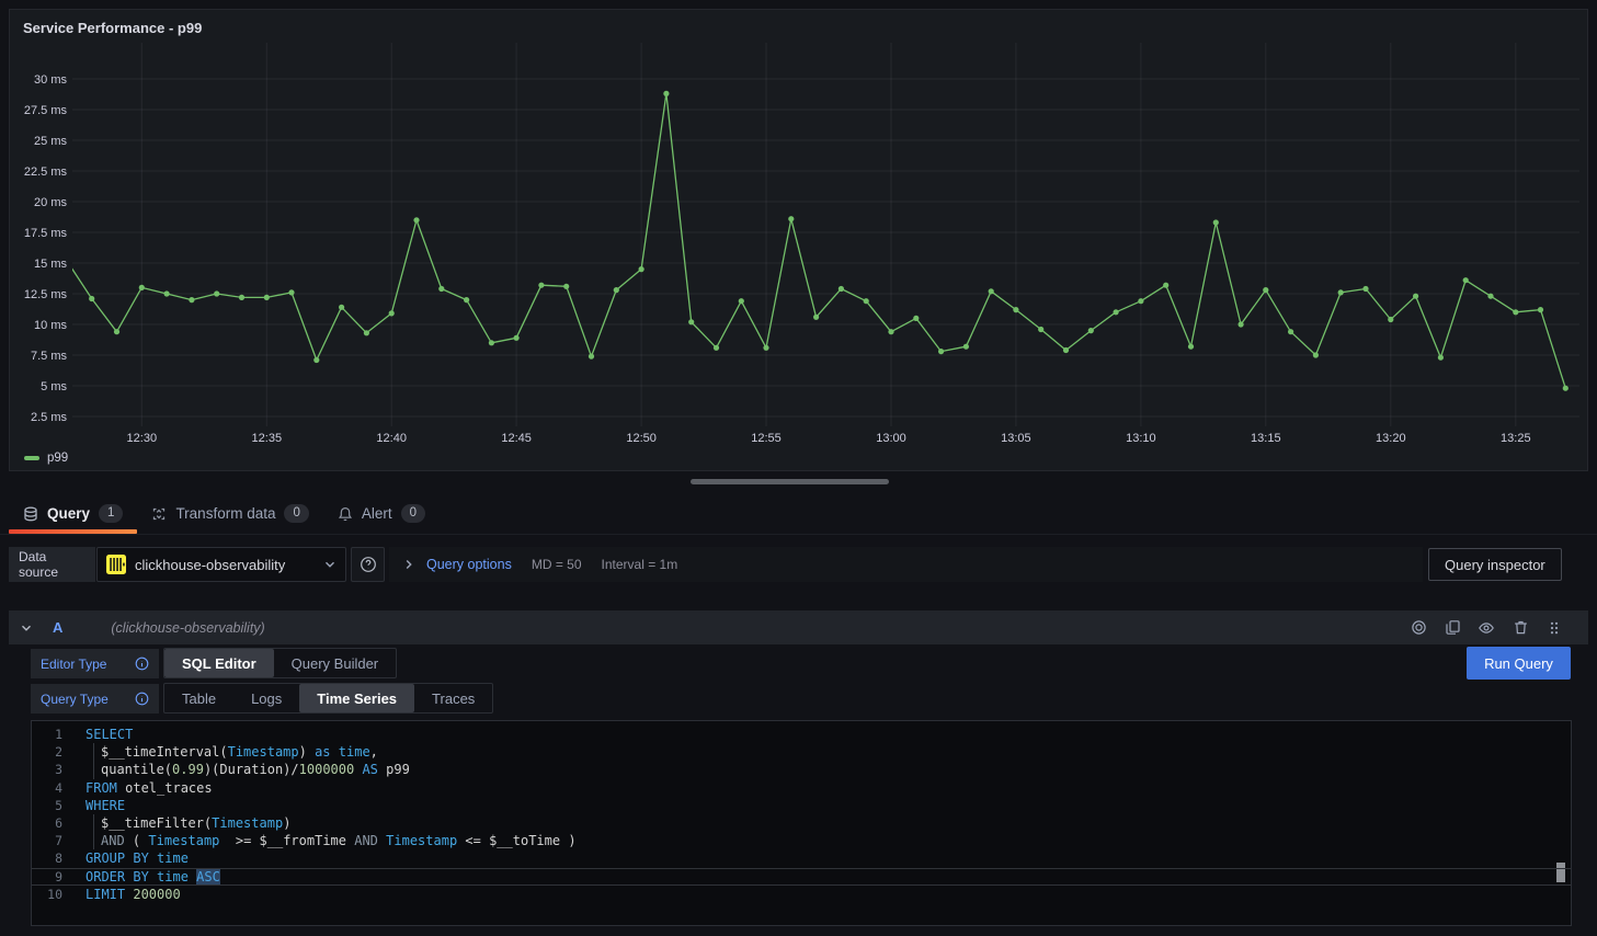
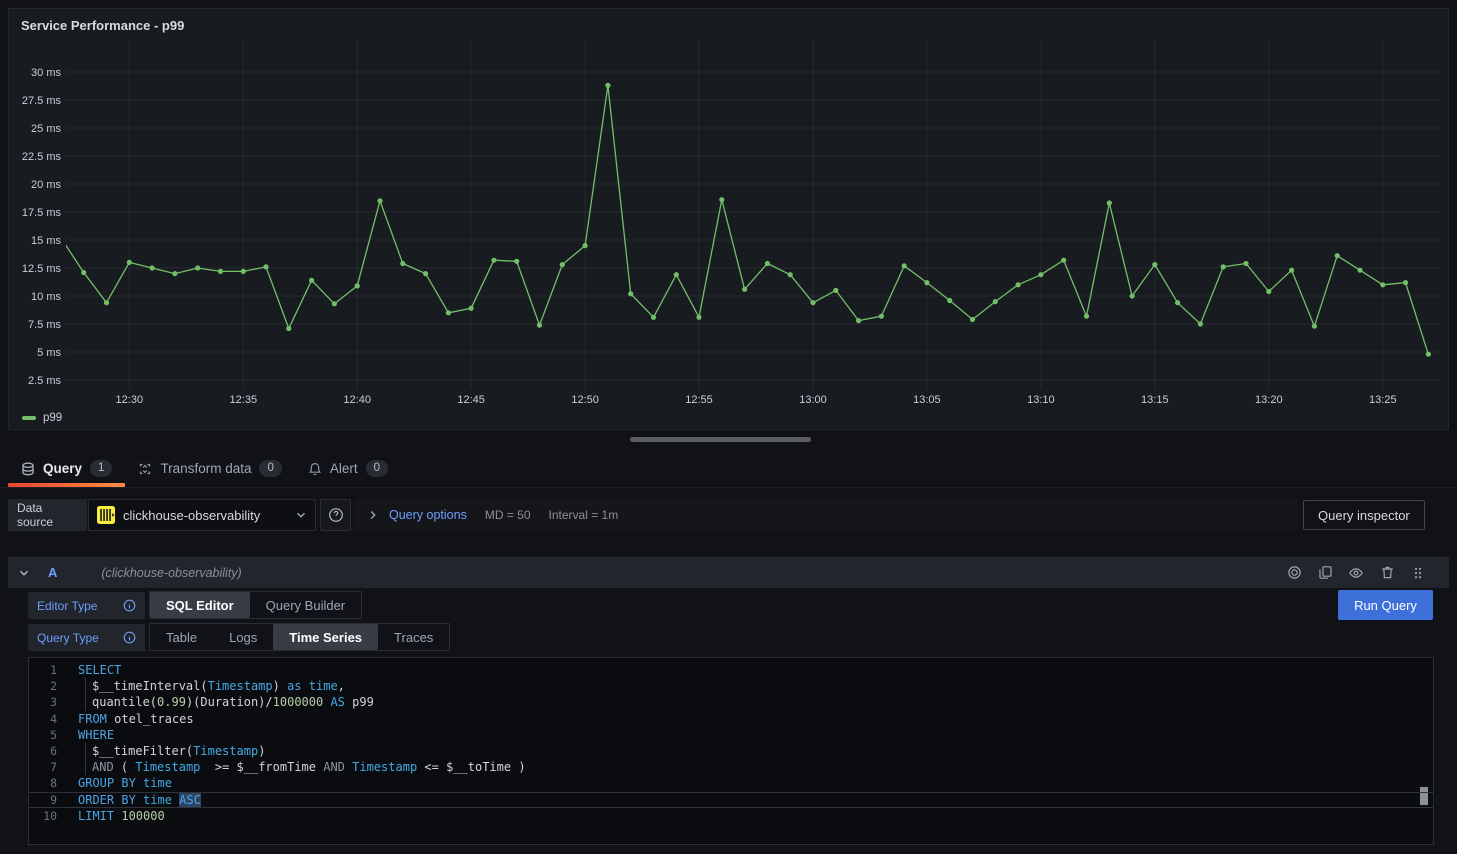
  Service Performance - p99
  12:30
  12:35
  12:40
  12:45
  12:50
  12:55
  13:00
  13:05
  13:10
  13:15
  13:20
  13:25
  2.5 ms
  5 ms
  7.5 ms
  10 ms
  12.5 ms
  15 ms
  17.5 ms
  20 ms
  22.5 ms
  25 ms
  27.5 ms
  30 ms
  p99
  Query
  1
  Transform data
  0
  Alert
  0
  Data source
  clickhouse-observability
  Query options
  MD = 50
  Interval = 1m
  Query inspector
  A
  (clickhouse-observability)
  Editor Type
  SQL Editor
  Query Builder
  Run Query
  Query Type
  Table
  Logs
  Time Series
  Traces
  1 SELECT
  2 $__timeInterval(Timestamp) as time,
  3 quantile(0.99)(Duration)/1000000 AS p99
  4 FROM otel_traces
  5 WHERE
  6 $__timeFilter(Timestamp)
  7 AND ( Timestamp >= $__fromTime AND Timestamp <= $__toTime )
  8 GROUP BY time
  9 ORDER BY time ASC
- 10 LIMIT 200000
+ 10 LIMIT 100000
